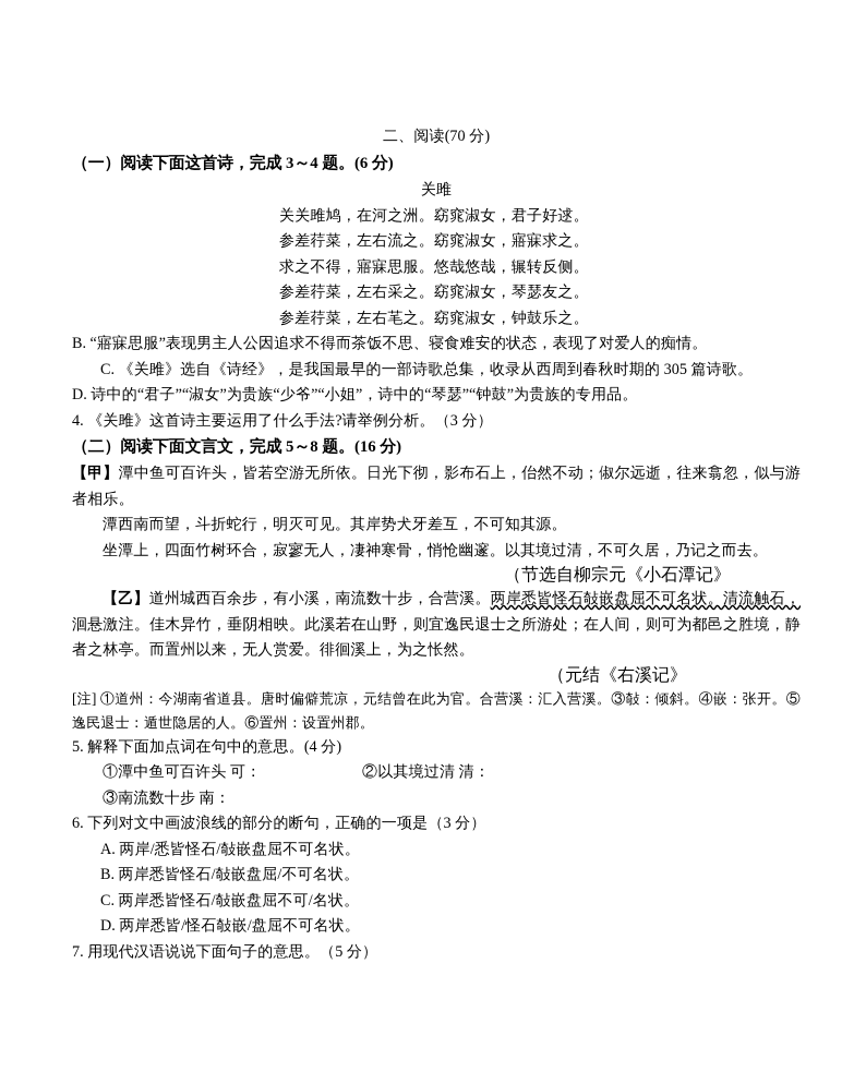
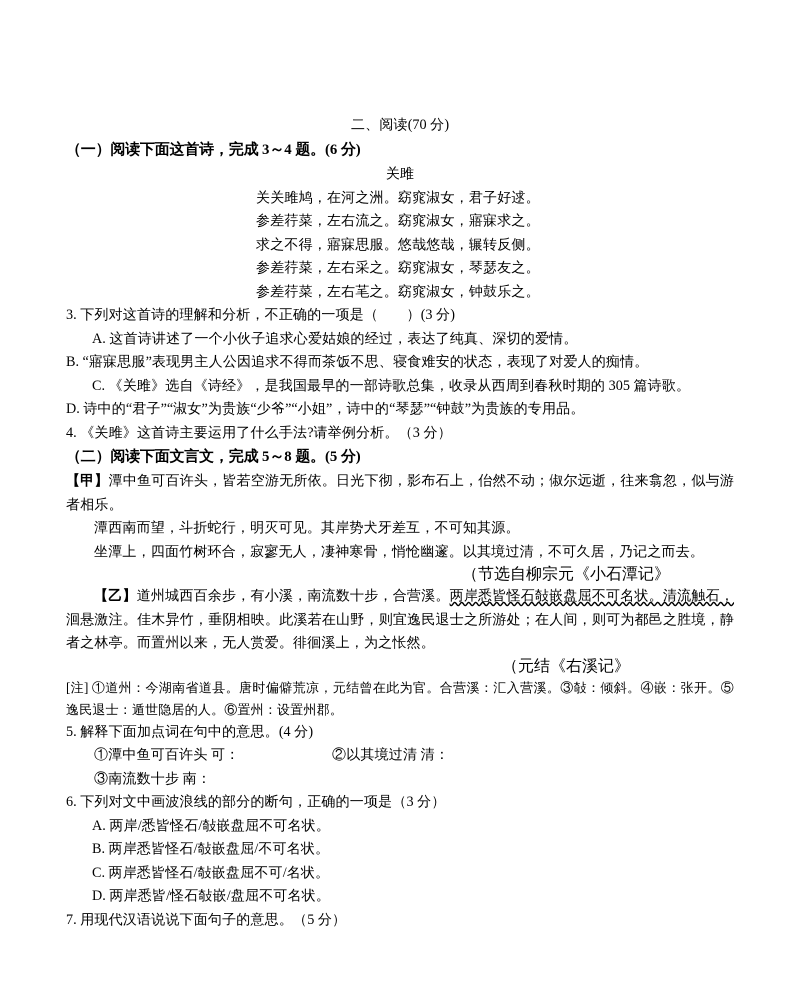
  二、阅读(70 分)
  （一）阅读下面这首诗，完成 3～4 题。(6 分)
  关雎
  关关雎鸠，在河之洲。窈窕淑女，君子好逑。
  参差荇菜，左右流之。窈窕淑女，寤寐求之。
  求之不得，寤寐思服。悠哉悠哉，辗转反侧。
  参差荇菜，左右采之。窈窕淑女，琴瑟友之。
  参差荇菜，左右芼之。窈窕淑女，钟鼓乐之。
+ 3. 下列对这首诗的理解和分析，不正确的一项是（ ）(3 分)
+ A. 这首诗讲述了一个小伙子追求心爱姑娘的经过，表达了纯真、深切的爱情。
  B. “寤寐思服”表现男主人公因追求不得而茶饭不思、寝食难安的状态，表现了对爱人的痴情。
  C. 《关雎》选自《诗经》，是我国最早的一部诗歌总集，收录从西周到春秋时期的 305 篇诗歌。
  D. 诗中的“君子”“淑女”为贵族“少爷”“小姐”，诗中的“琴瑟”“钟鼓”为贵族的专用品。
  4. 《关雎》这首诗主要运用了什么手法?请举例分析。（3 分）
- （二）阅读下面文言文，完成 5～8 题。(16 分)
+ （二）阅读下面文言文，完成 5～8 题。(5 分)
  【甲】潭中鱼可百许头，皆若空游无所依。日光下彻，影布石上，佁然不动；俶尔远逝，往来翕忽，似与游者相乐。
  潭西南而望，斗折蛇行，明灭可见。其岸势犬牙差互，不可知其源。
  坐潭上，四面竹树环合，寂寥无人，凄神寒骨，悄怆幽邃。以其境过清，不可久居，乃记之而去。
  （节选自柳宗元《小石潭记》
  【乙】道州城西百余步，有小溪，南流数十步，合营溪。两岸悉皆怪石敧嵌盘屈不可名状。清流触石，洄悬激注。佳木异竹，垂阴相映。此溪若在山野，则宜逸民退士之所游处；在人间，则可为都邑之胜境，静者之林亭。而置州以来，无人赏爱。徘徊溪上，为之怅然。
  （元结《右溪记》
  [注] ①道州：今湖南省道县。唐时偏僻荒凉，元结曾在此为官。合营溪：汇入营溪。③敧：倾斜。④嵌：张开。⑤逸民退士：遁世隐居的人。⑥置州：设置州郡。
  5. 解释下面加点词在句中的意思。(4 分)
  ①潭中鱼可百许头 可：
  ②以其境过清 清：
  ③南流数十步 南：
  6. 下列对文中画波浪线的部分的断句，正确的一项是（3 分）
  A. 两岸/悉皆怪石/敧嵌盘屈不可名状。
  B. 两岸悉皆怪石/敧嵌盘屈/不可名状。
  C. 两岸悉皆怪石/敧嵌盘屈不可/名状。
  D. 两岸悉皆/怪石敧嵌/盘屈不可名状。
  7. 用现代汉语说说下面句子的意思。（5 分）
